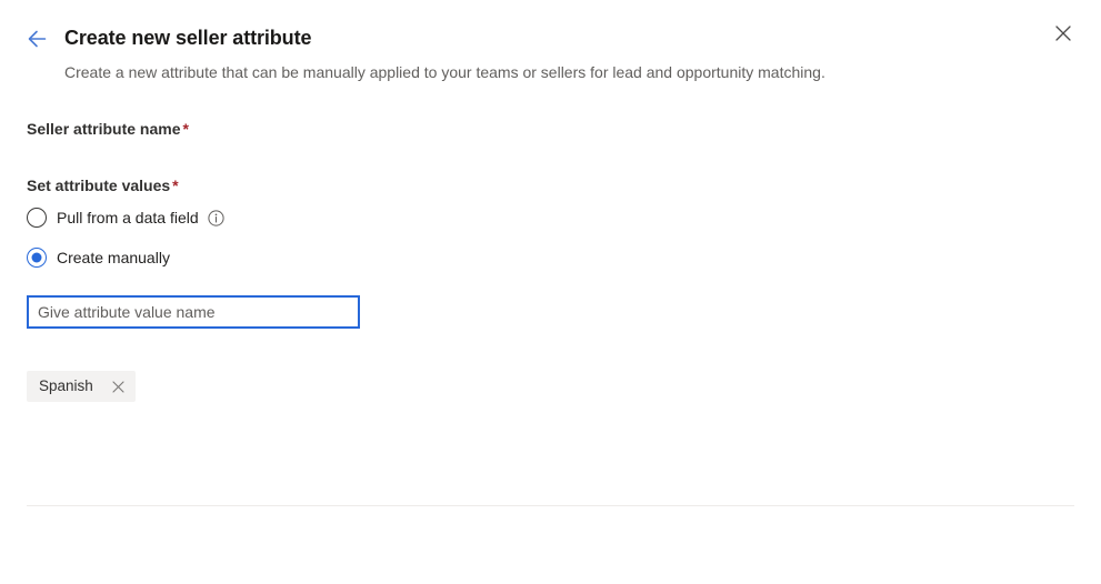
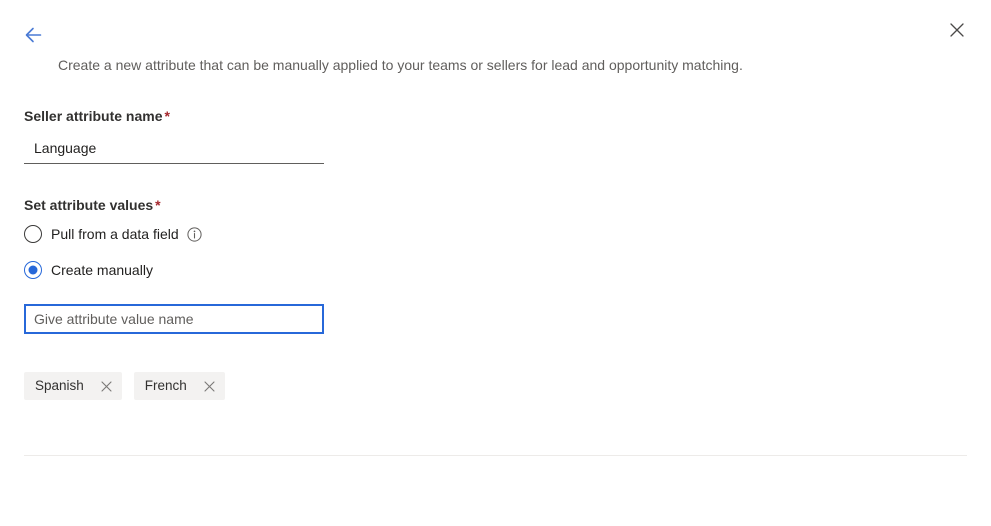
- Create new seller attribute
  Create a new attribute that can be manually applied to your teams or sellers for lead and opportunity matching.
  Seller attribute name *
+ Language
  Set attribute values *
  Pull from a data field
  Create manually
  Give attribute value name
  Spanish
+ French
